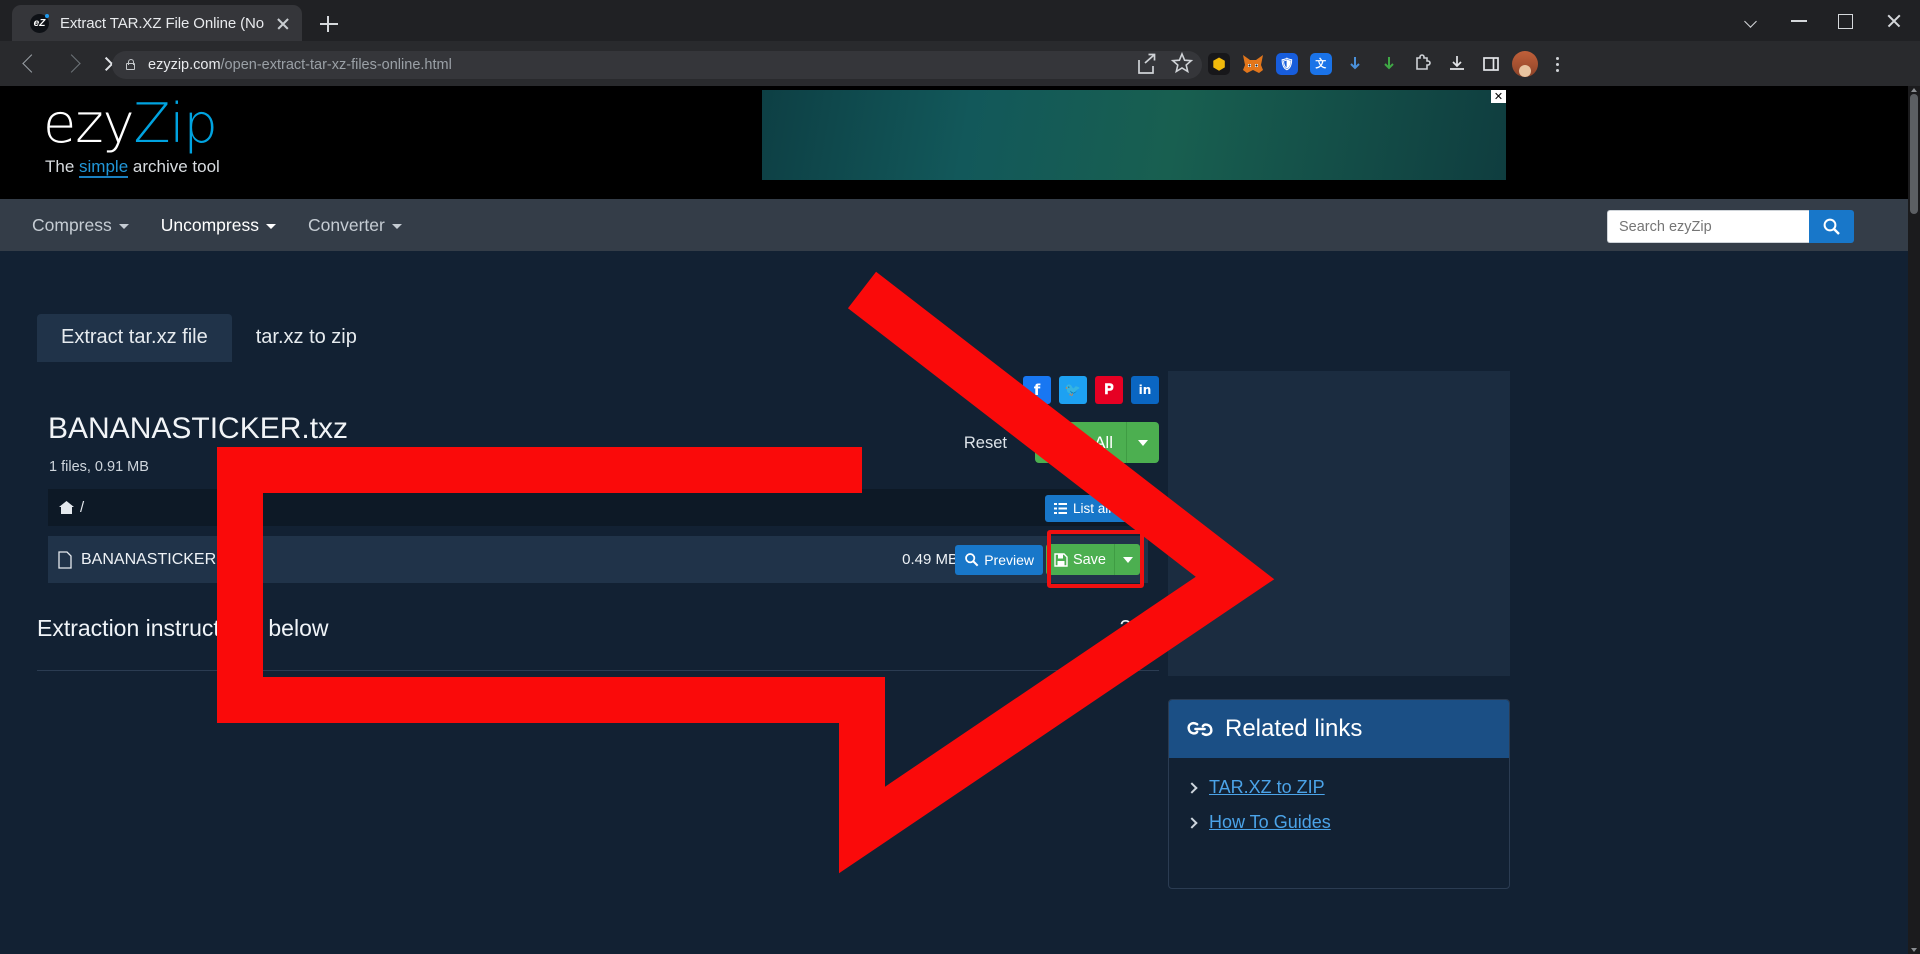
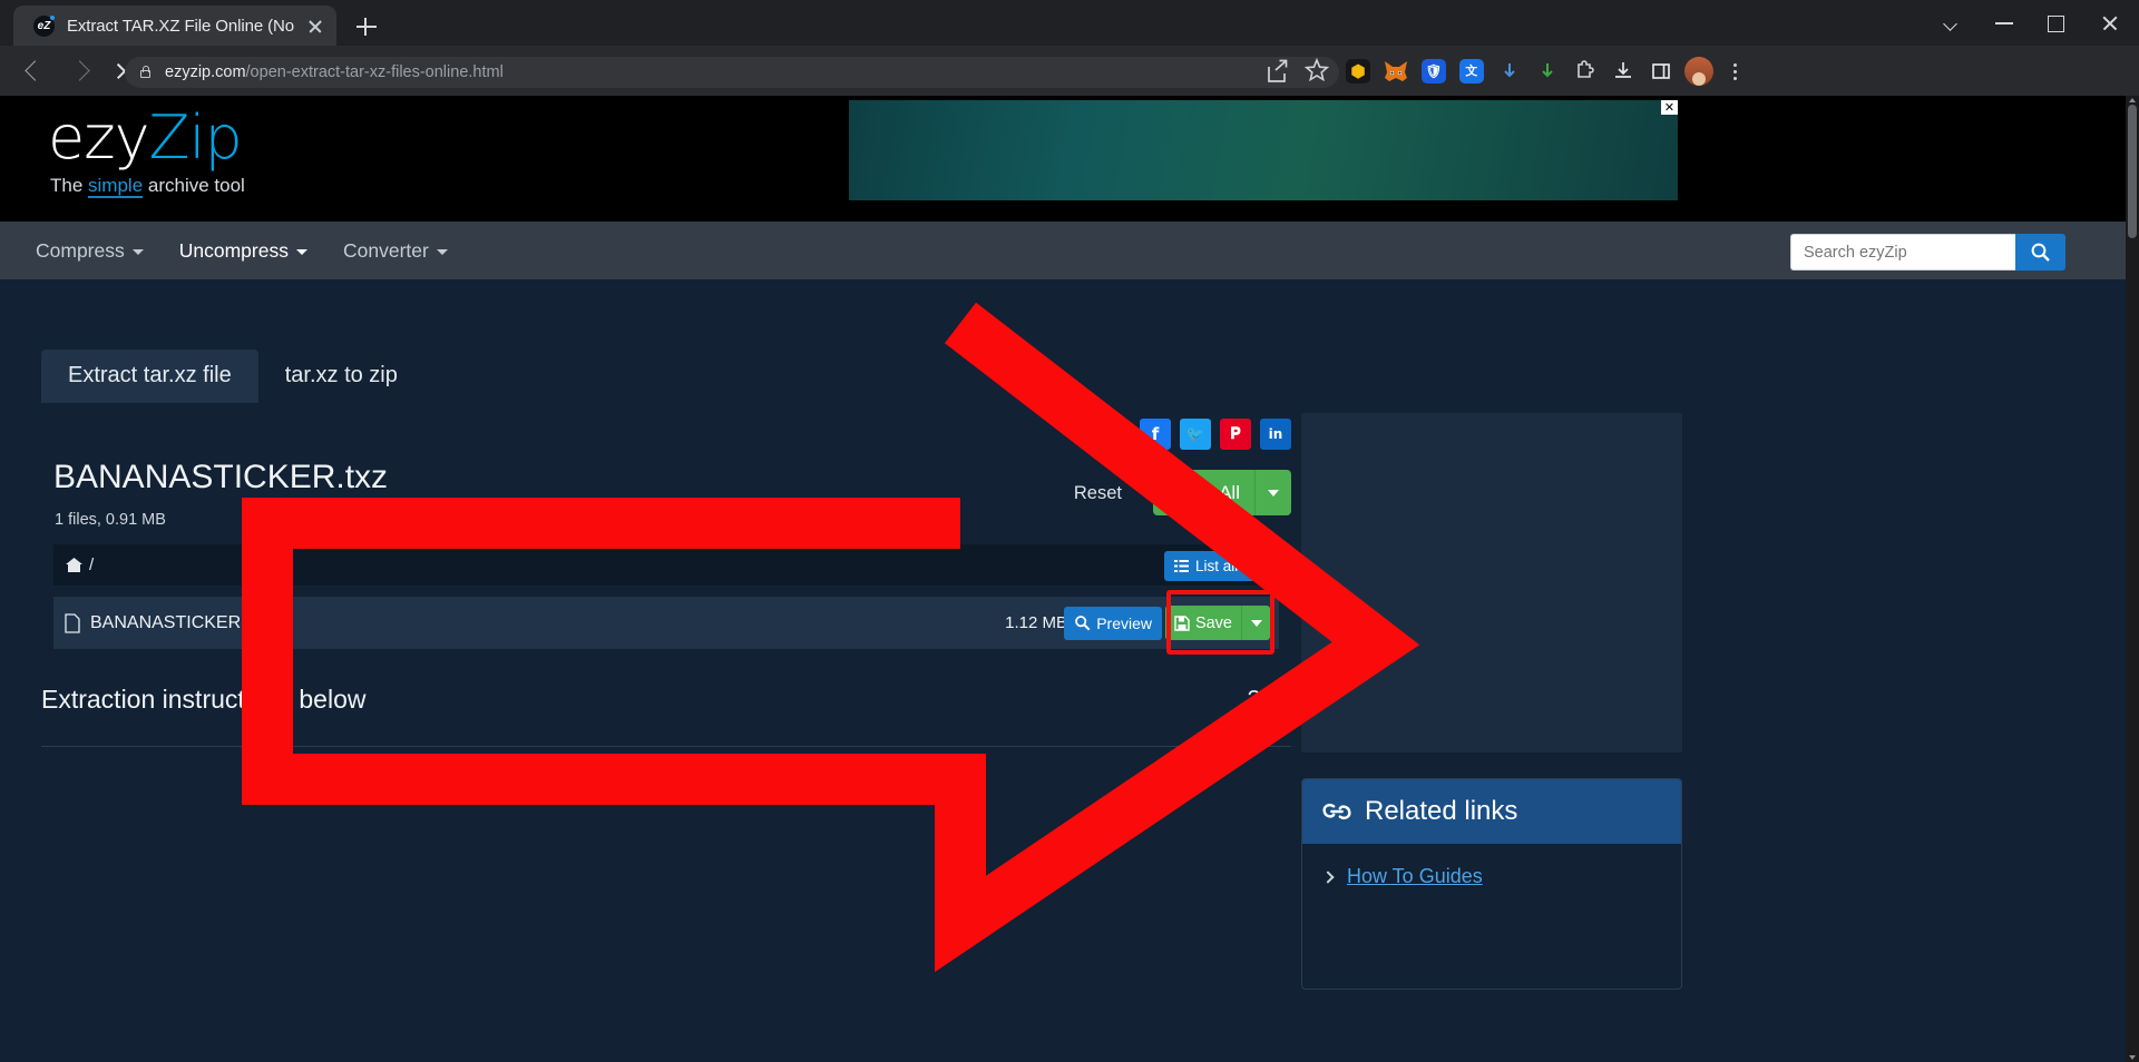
  eZ
  Extract TAR.XZ File Online (No
  ezyzip.com/open-extract-tar-xz-files-online.html
  ⬢
  🛡
  文
  ezyZip
  The simple archive tool
  ✕
  Compress
  Uncompress
  Converter
  Search ezyZip
  Extract tar.xz file
  tar.xz to zip
  f
  🐦
  𝐏
  in
  BANANASTICKER.txz
  1 files, 0.91 MB
  Reset
  /
  BANANASTICKER
- 0.49 MB
+ 1.12 MB
  Preview
  Save
  Extraction instruct below
  Related links
- TAR.XZ to ZIP
  How To Guides
